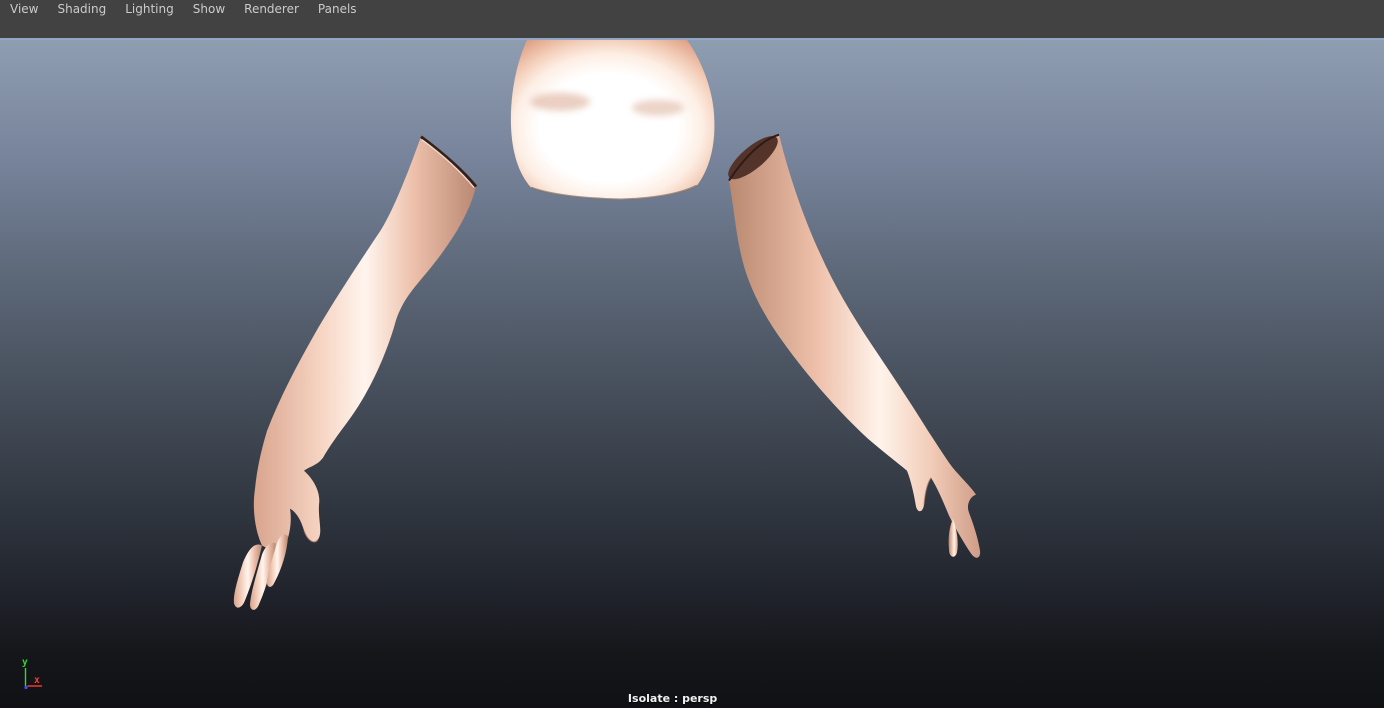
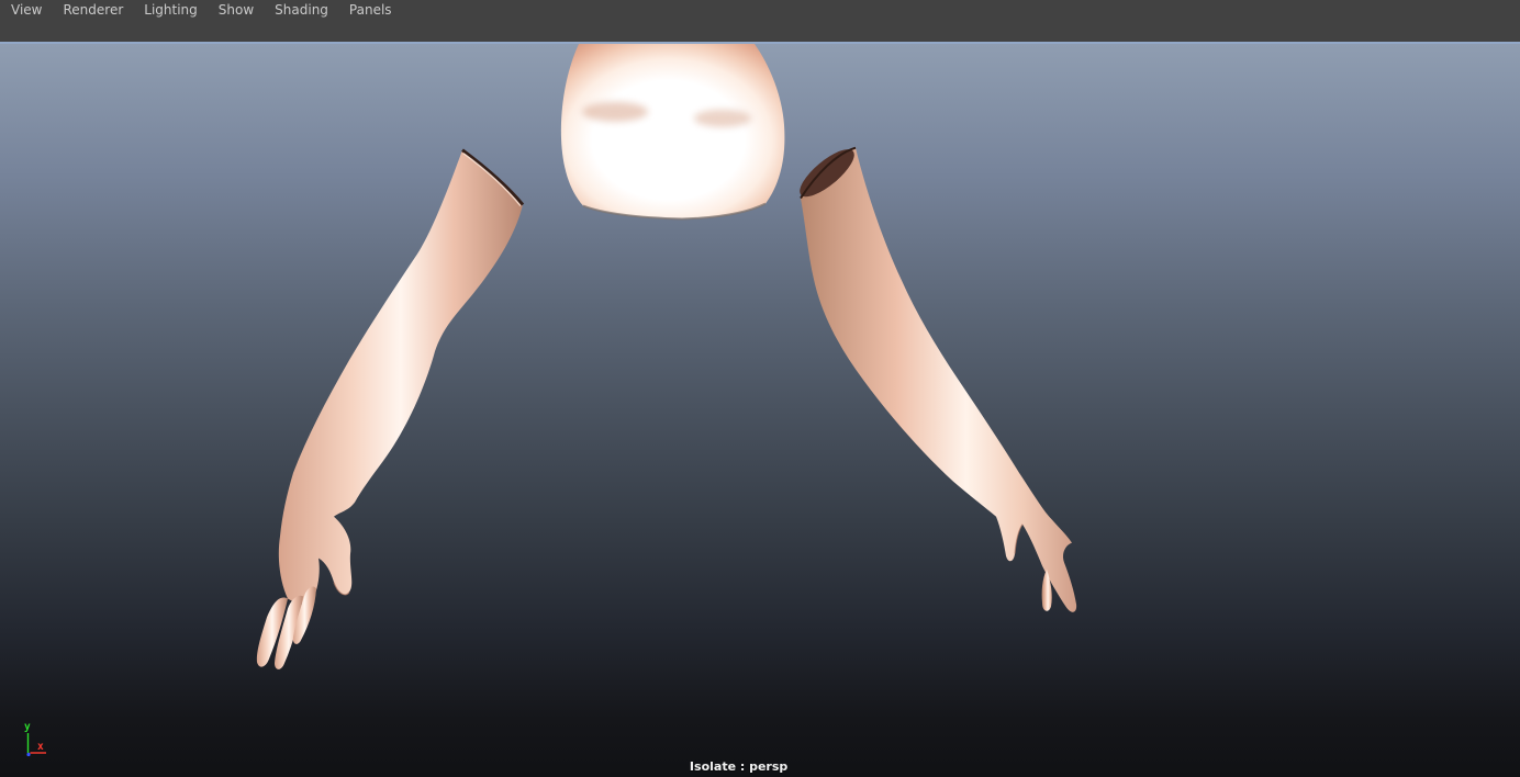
  View
- Shading
+ Renderer
  Lighting
  Show
- Renderer
+ Shading
  Panels
  y
  x
  Isolate : persp
